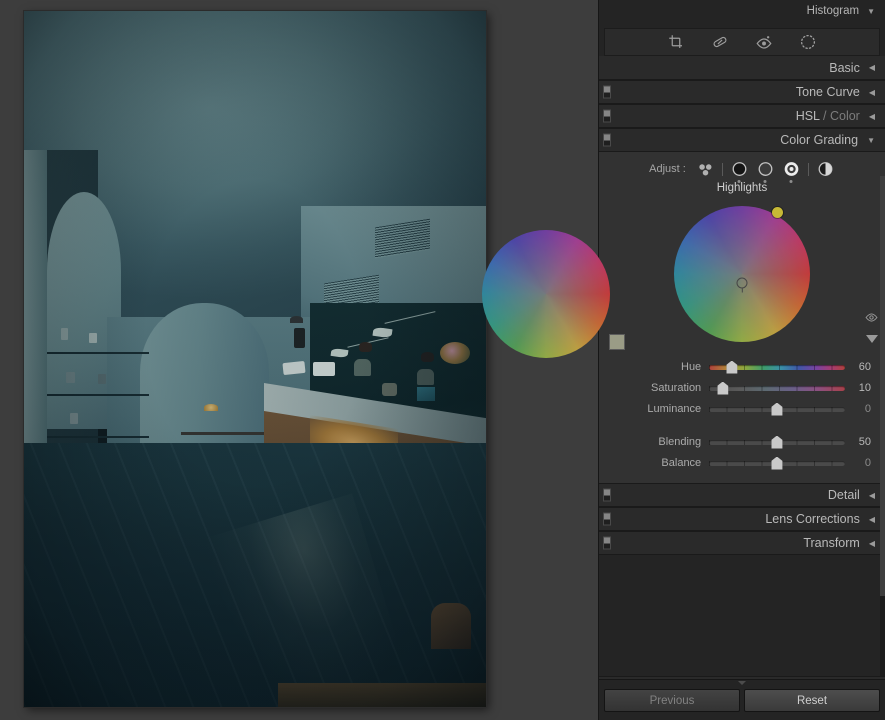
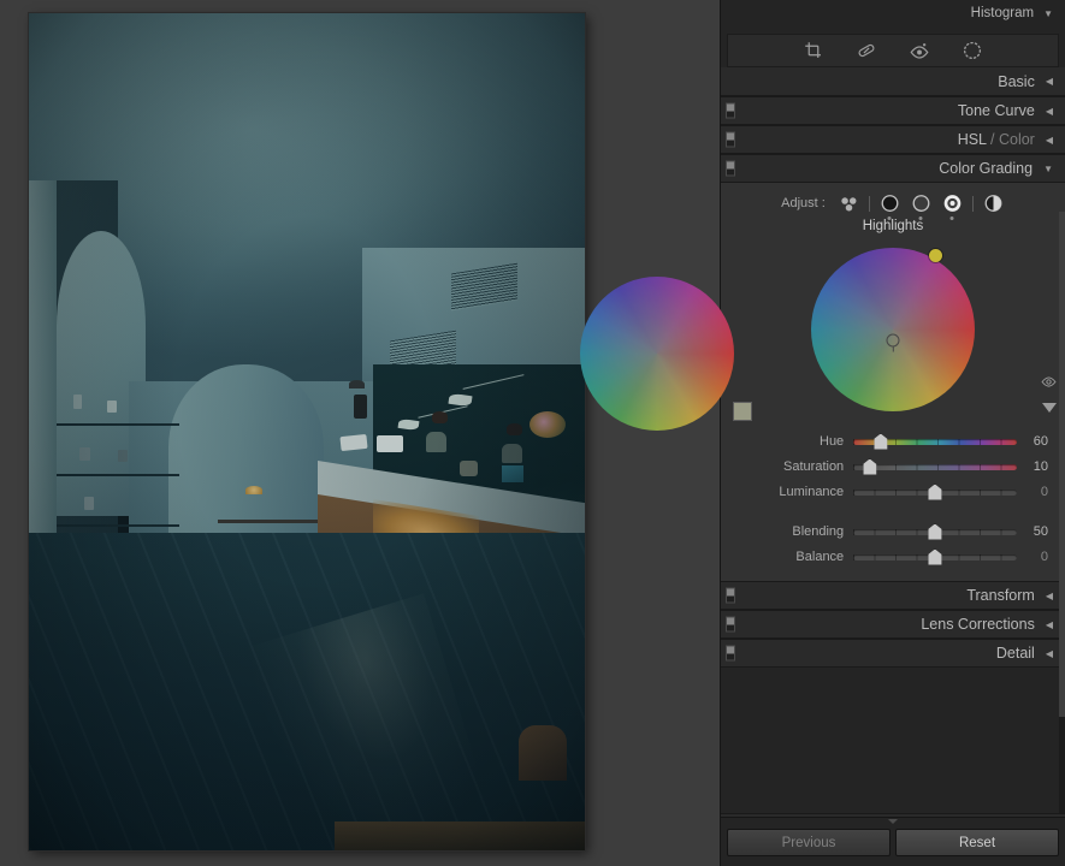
  Histogram
  ▼
  Basic
  ◀
  Tone Curve
  ◀
  HSL / Color
  ◀
  Color Grading
  ▼
  Adjust :
  Highlights
  Hue
  60
  Saturation
  10
  Luminance
  0
  Blending
  50
  Balance
  0
- Detail
+ Transform
  ◀
  Lens Corrections
  ◀
- Transform
+ Detail
  ◀
  Previous
  Reset
